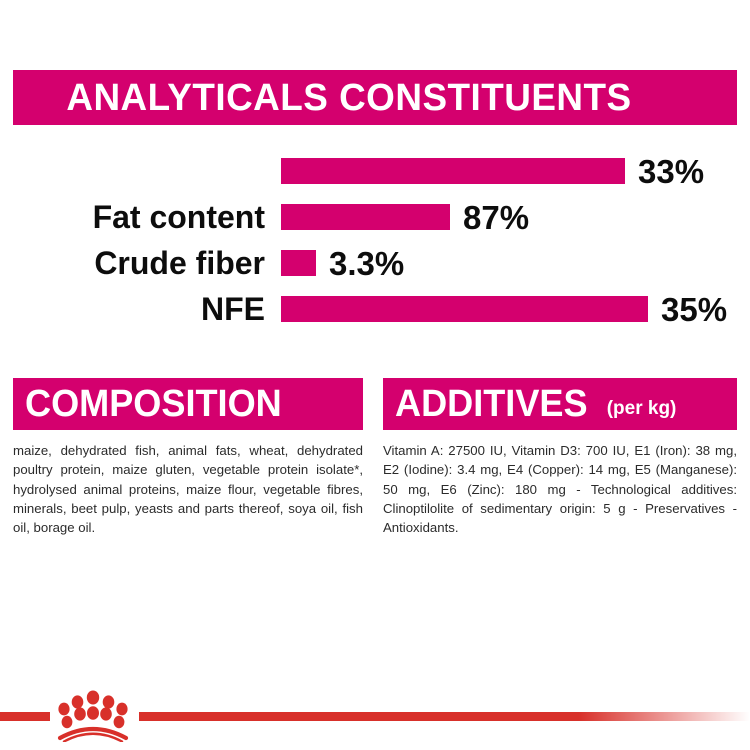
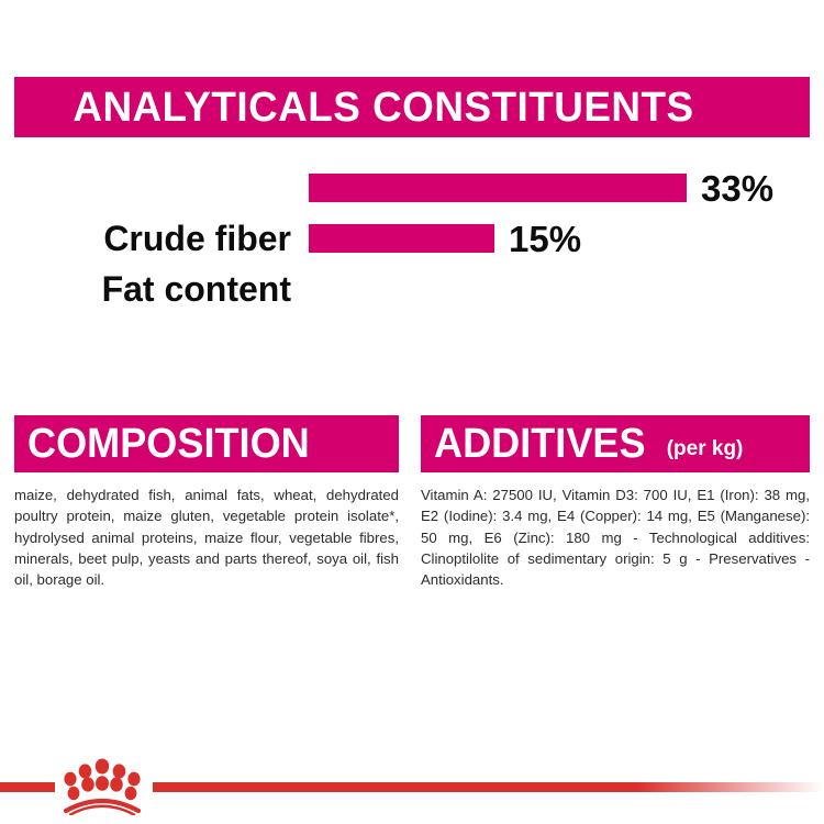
  ANALYTICALS CONSTITUENTS
  33%
- Fat content
+ Crude fiber
- 87%
+ 15%
- Crude fiber
+ Fat content
- 3.3%
- NFE
- 35%
  COMPOSITION
  maize, dehydrated fish, animal fats, wheat, dehydrated poultry protein, maize gluten, vegetable protein isolate*, hydrolysed animal proteins, maize flour, vegetable fibres, minerals, beet pulp, yeasts and parts thereof, soya oil, fish oil, borage oil.
  ADDITIVES
  (per kg)
  Vitamin A: 27500 IU, Vitamin D3: 700 IU, E1 (Iron): 38 mg, E2 (Iodine): 3.4 mg, E4 (Copper): 14 mg, E5 (Manganese): 50 mg, E6 (Zinc): 180 mg - Technological additives: Clinoptilolite of sedimentary origin: 5 g - Preservatives - Antioxidants.
